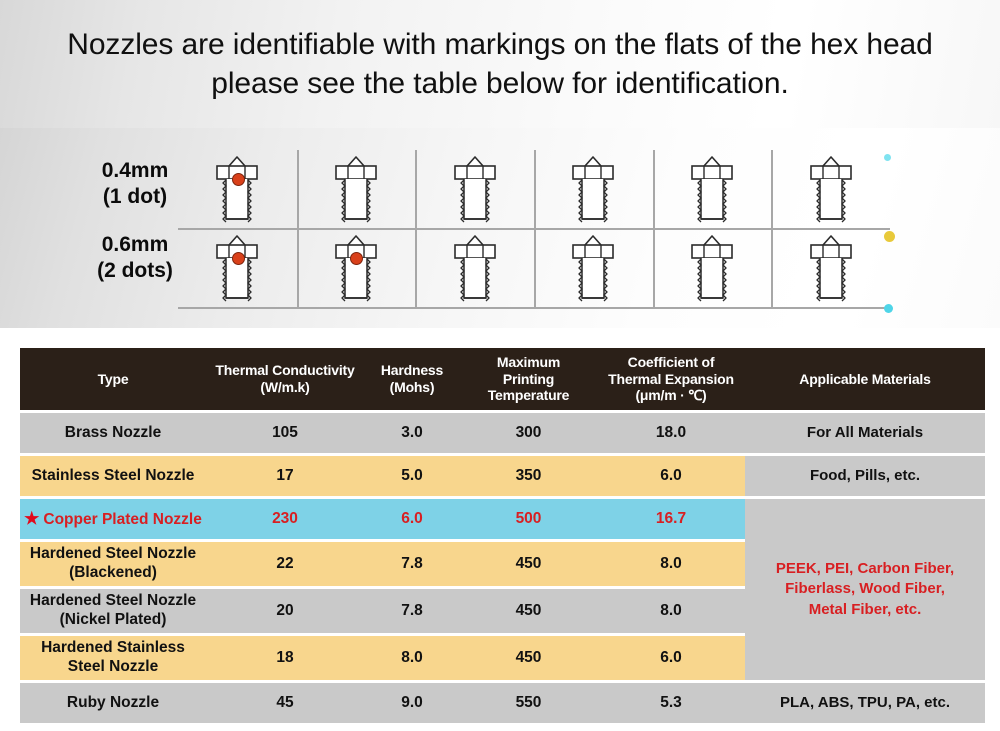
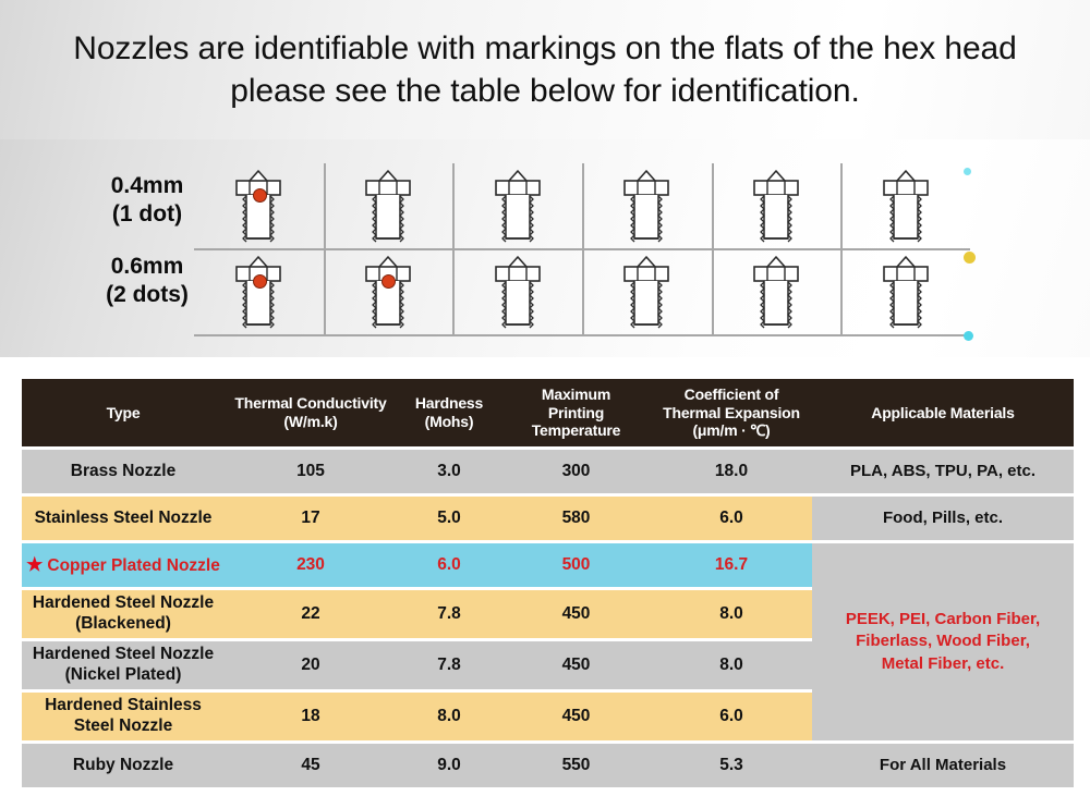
  Nozzles are identifiable with markings on the flats of the hex head
  please see the table below for identification.
  0.4mm
  (1 dot)
  0.6mm
  (2 dots)
  Type	Thermal Conductivity (W/m.k)	Hardness (Mohs)	Maximum Printing Temperature	Coefficient of Thermal Expansion (μm/m · ℃)	Applicable Materials
- Brass Nozzle	105	3.0	300	18.0	For All Materials
+ Brass Nozzle	105	3.0	300	18.0	PLA, ABS, TPU, PA, etc.
- Stainless Steel Nozzle	17	5.0	350	6.0	Food, Pills, etc.
+ Stainless Steel Nozzle	17	5.0	580	6.0	Food, Pills, etc.
  ★ Copper Plated Nozzle	230	6.0	500	16.7	PEEK, PEI, Carbon Fiber, Fiberlass, Wood Fiber, Metal Fiber, etc.
  Hardened Steel Nozzle (Blackened)	22	7.8	450	8.0
  Hardened Steel Nozzle (Nickel Plated)	20	7.8	450	8.0
  Hardened Stainless Steel Nozzle	18	8.0	450	6.0
- Ruby Nozzle	45	9.0	550	5.3	PLA, ABS, TPU, PA, etc.
+ Ruby Nozzle	45	9.0	550	5.3	For All Materials
